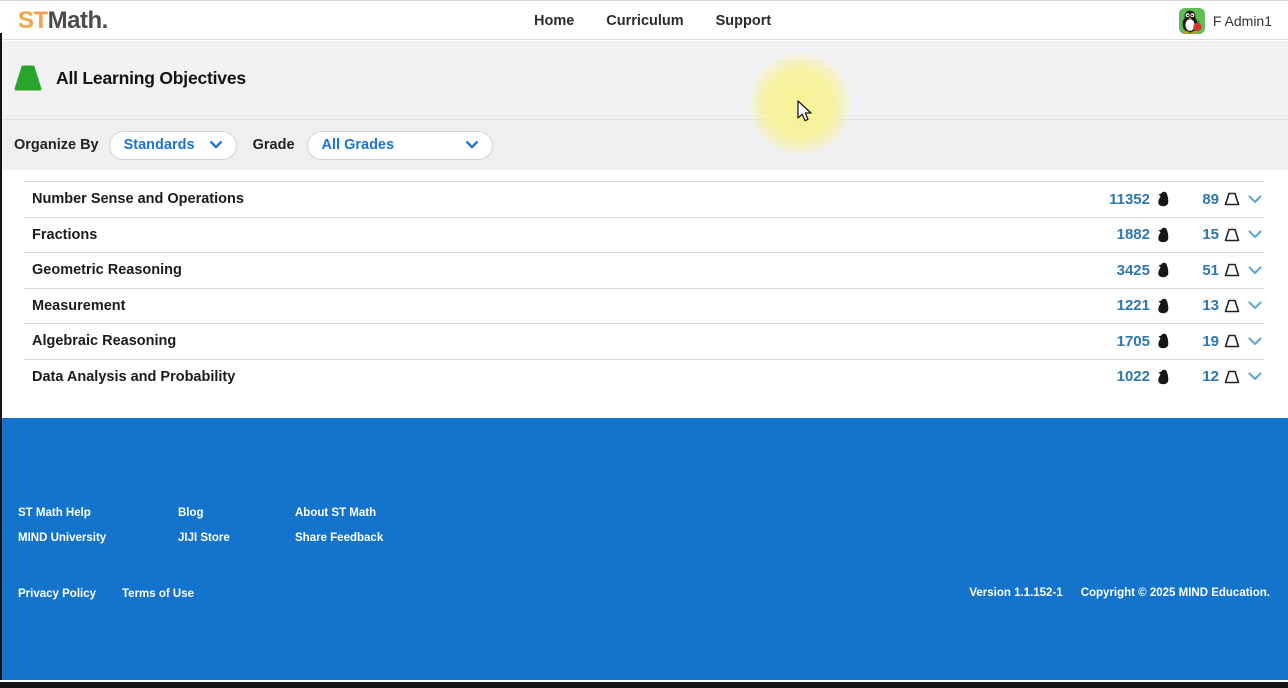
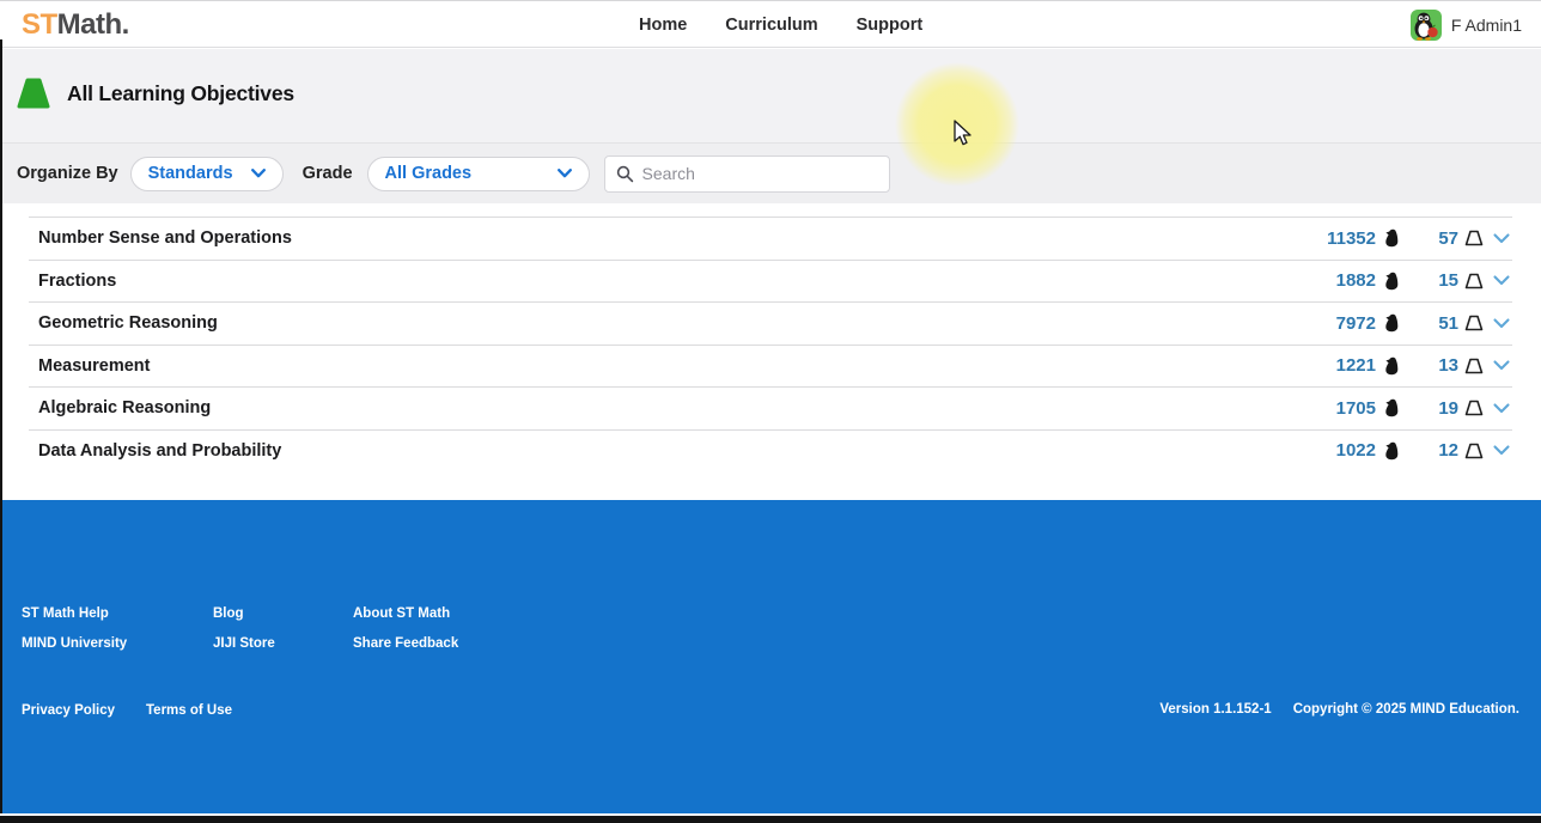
  STMath.
  Home
  Curriculum
  Support
  F Admin1
  All Learning Objectives
  Organize By
  Standards
  Grade
  All Grades
+ Search
  Number Sense and Operations
  11352
- 89
+ 57
  Fractions
  1882
  15
  Geometric Reasoning
- 3425
+ 7972
  51
  Measurement
  1221
  13
  Algebraic Reasoning
  1705
  19
  Data Analysis and Probability
  1022
  12
  ST Math Help
  MIND University
  Blog
  JIJI Store
  About ST Math
  Share Feedback
  Privacy Policy
  Terms of Use
  Version 1.1.152-1
  Copyright © 2025 MIND Education.
